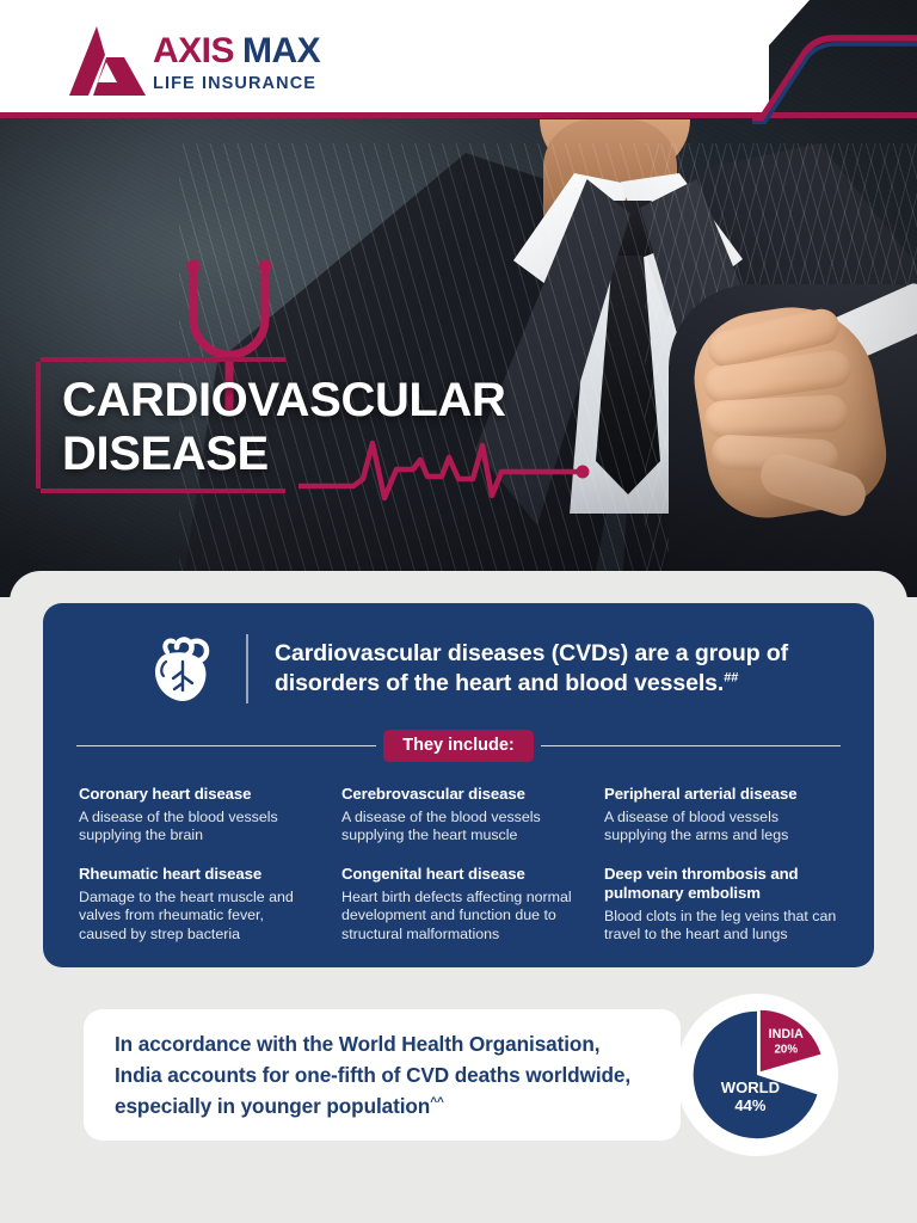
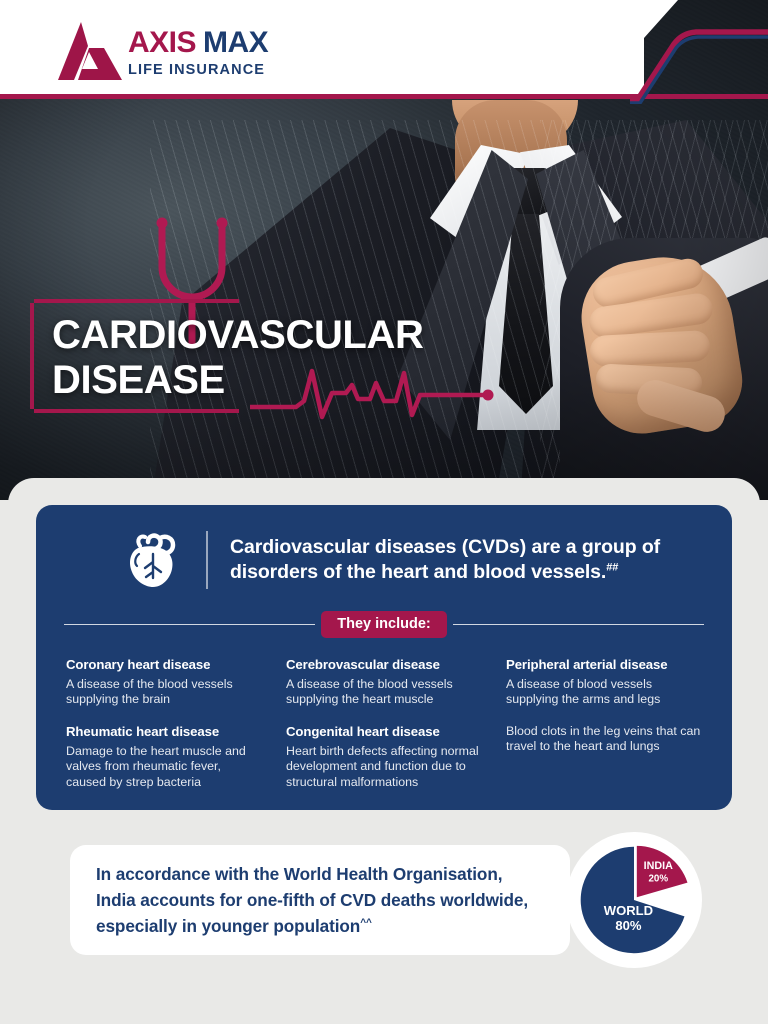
  CARDIOVASCULAR
  DISEASE
  AXIS MAX
  LIFE INSURANCE
  Cardiovascular diseases (CVDs) are a group of disorders of the heart and blood vessels.##
  They include:
  Coronary heart disease
  A disease of the blood vessels supplying the brain
  Cerebrovascular disease
  A disease of the blood vessels supplying the heart muscle
  Peripheral arterial disease
  A disease of blood vessels supplying the arms and legs
  Rheumatic heart disease
  Damage to the heart muscle and valves from rheumatic fever, caused by strep bacteria
  Congenital heart disease
  Heart birth defects affecting normal development and function due to structural malformations
- Deep vein thrombosis and pulmonary embolism
  Blood clots in the leg veins that can travel to the heart and lungs
  In accordance with the World Health Organisation, India accounts for one-fifth of CVD deaths worldwide, especially in younger population^^
  INDIA
  20%
  WORLD
- 44%
+ 80%
